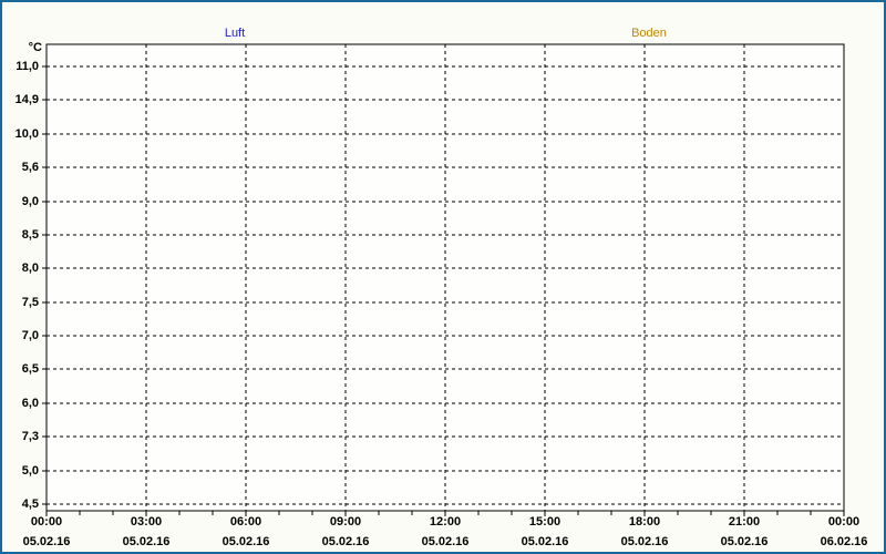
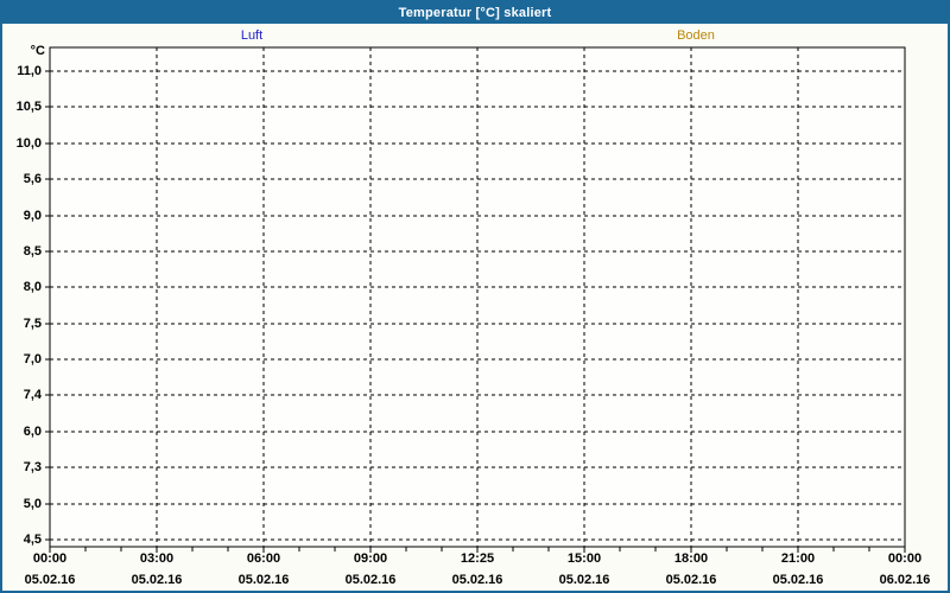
+ Temperatur [°C] skaliert
  Luft
  Boden
  °C
  11,0
- 14,9
+ 10,5
  10,0
  5,6
  9,0
  8,5
  8,0
  7,5
  7,0
- 6,5
+ 7,4
  6,0
  7,3
  5,0
  4,5
  00:00
  05.02.16
  03:00
  05.02.16
  06:00
  05.02.16
  09:00
  05.02.16
- 12:00
+ 12:25
  05.02.16
  15:00
  05.02.16
  18:00
  05.02.16
  21:00
  05.02.16
  00:00
  06.02.16
